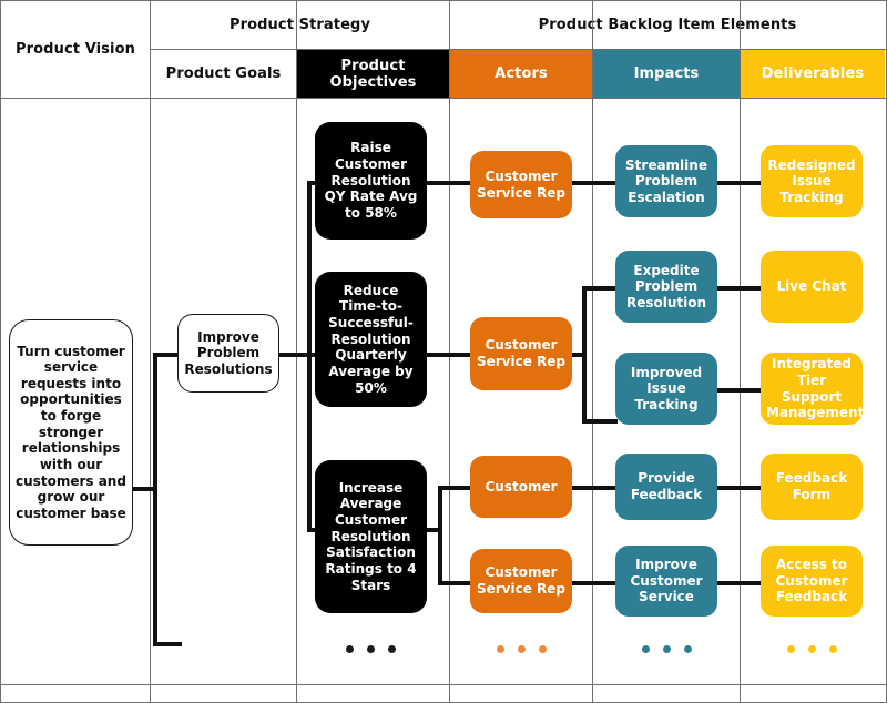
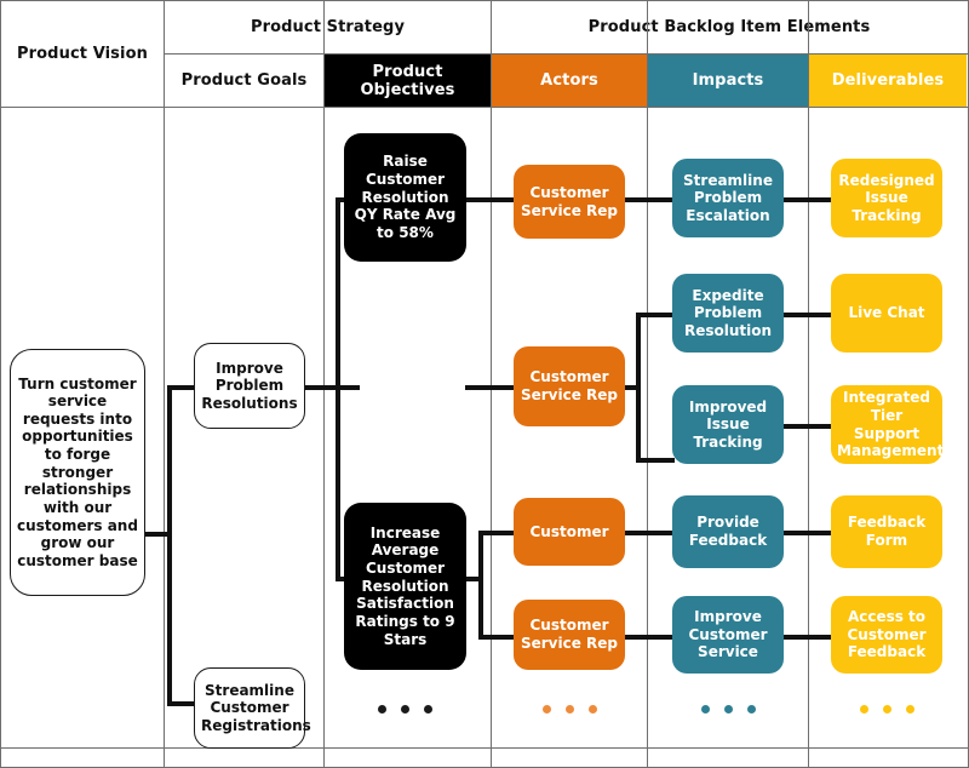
  Product Vision
  Product Strategy
  Produt Backlog Item Elments
  Product Goals
  Product Objectives
  Actors
  Impacts
  Deliverables
  Turn customer service requests into opportunities to forge stronger relationships with our customers and grow our customer base
  Improve Problem Resolutions
+ Streamline Customer Registrations
  Raise Customer Resolution QY Rate Avg to 58%
- Reduce Time-to-Successful-Resolution Quarterly Average by 50%
- Increase Average Customer Resolution Satisfaction Ratings to 4 Stars
+ Increase Average Customer Resolution Satisfaction Ratings to 9 Stars
  Customer Service Rep
  Customer Service Rep
  Customer
  Customer Service Rep
  Streamline Problem Escalation
  Expedite Problem Resolution
  Improved Issue Tracking
  Provide Feedback
  Improve Customer Service
  Redesigned Issue Tracking
  Live Chat
  Integrated Tier Support Management
  Feedback Form
  Access to Customer Feedback
